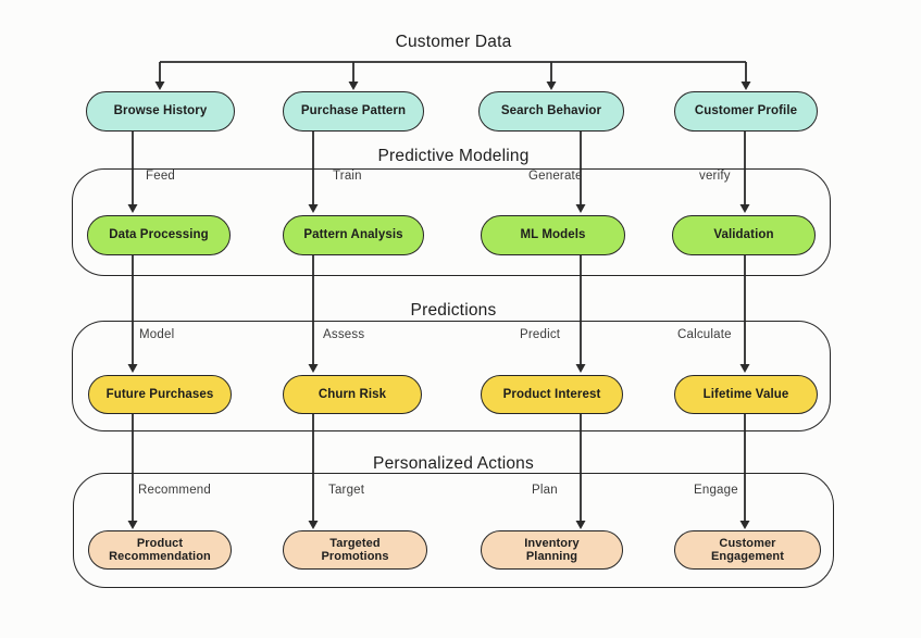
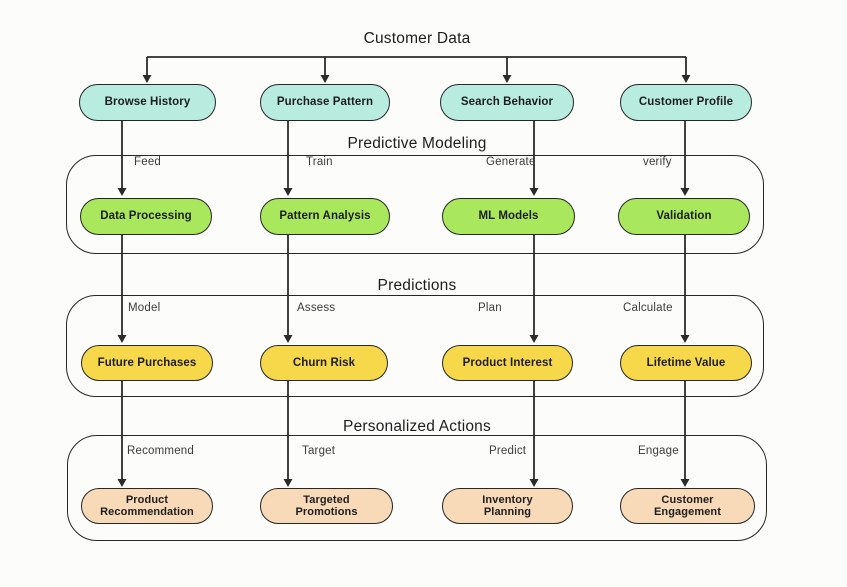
  Customer Data
  Predictive Modeling
  Predictions
  Personalized Actions
  Browse History
  Purchase Pattern
  Search Behavior
  Customer Profile
  Feed
  Train
  Generate
  verify
  Data Processing
  Pattern Analysis
  ML Models
  Validation
  Model
  Assess
- Predict
+ Plan
  Calculate
  Future Purchases
  Churn Risk
  Product Interest
  Lifetime Value
  Recommend
  Target
- Plan
+ Predict
  Engage
  Product
  Recommendation
  Targeted
  Promotions
  Inventory
  Planning
  Customer
  Engagement
